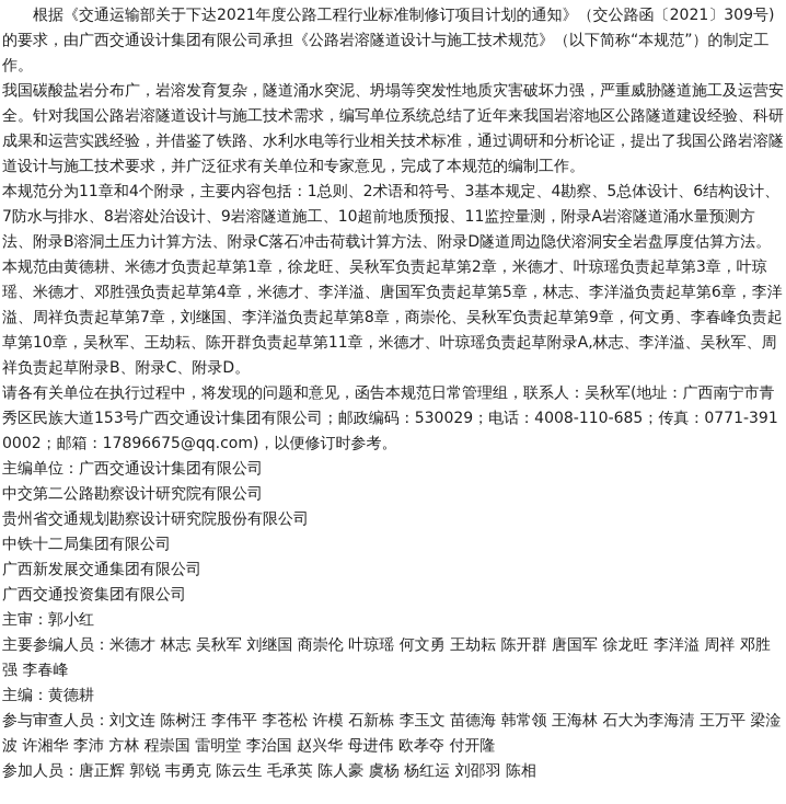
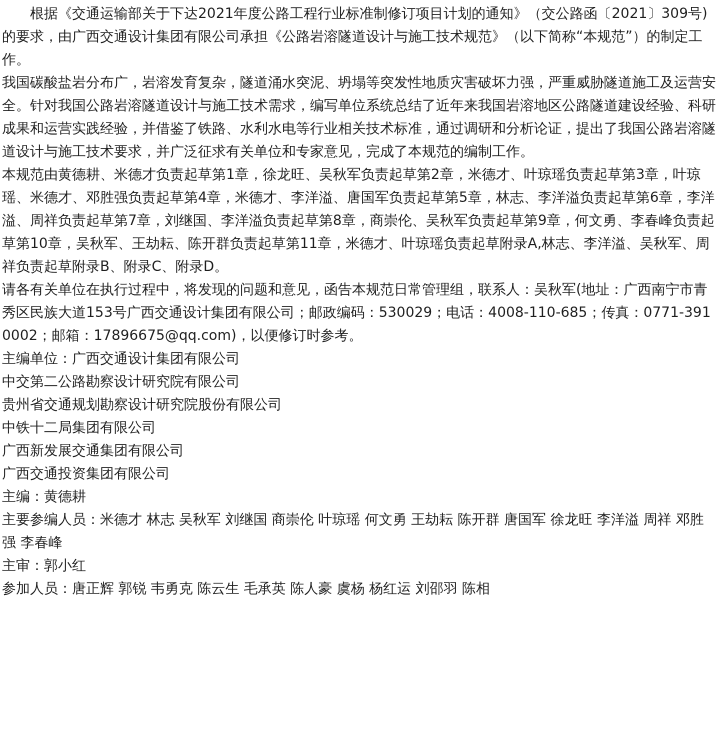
  根据《交通运输部关于下达2021年度公路工程行业标准制修订项目计划的通知》（交公路函〔2021〕309号)的要求，由广西交通设计集团有限公司承担《公路岩溶隧道设计与施工技术规范》（以下简称“本规范”）的制定工作。
  我国碳酸盐岩分布广，岩溶发育复杂，隧道涌水突泥、坍塌等突发性地质灾害破坏力强，严重威胁隧道施工及运营安全。针对我国公路岩溶隧道设计与施工技术需求，编写单位系统总结了近年来我国岩溶地区公路隧道建设经验、科研成果和运营实践经验，并借鉴了铁路、水利水电等行业相关技术标准，通过调研和分析论证，提出了我国公路岩溶隧道设计与施工技术要求，并广泛征求有关单位和专家意见，完成了本规范的编制工作。
- 本规范分为11章和4个附录，主要内容包括：1总则、2术语和符号、3基本规定、4勘察、5总体设计、6结构设计、7防水与排水、8岩溶处治设计、9岩溶隧道施工、10超前地质预报、11监控量测，附录A岩溶隧道涌水量预测方法、附录B溶洞土压力计算方法、附录C落石冲击荷载计算方法、附录D隧道周边隐伏溶洞安全岩盘厚度估算方法。
  本规范由黄德耕、米德才负责起草第1章，徐龙旺、吴秋军负责起草第2章，米德才、叶琼瑶负责起草第3章，叶琼瑶、米德才、邓胜强负责起草第4章，米德才、李洋溢、唐国军负责起草第5章，林志、李洋溢负责起草第6章，李洋溢、周祥负责起草第7章，刘继国、李洋溢负责起草第8章，商崇伦、吴秋军负责起草第9章，何文勇、李春峰负责起草第10章，吴秋军、王劫耘、陈开群负责起草第11章，米德才、叶琼瑶负责起草附录A,林志、李洋溢、吴秋军、周祥负责起草附录B、附录C、附录D。
  请各有关单位在执行过程中，将发现的问题和意见，函告本规范日常管理组，联系人：吴秋军(地址：广西南宁市青秀区民族大道153号广西交通设计集团有限公司；邮政编码：530029；电话：4008-110-685；传真：0771-3910002；邮箱：17896675@qq.com)，以便修订时参考。
  主编单位：广西交通设计集团有限公司
  中交第二公路勘察设计研究院有限公司
  贵州省交通规划勘察设计研究院股份有限公司
  中铁十二局集团有限公司
  广西新发展交通集团有限公司
  广西交通投资集团有限公司
- 主审：郭小红
+ 主编：黄德耕
  主要参编人员：米德才 林志 吴秋军 刘继国 商崇伦 叶琼瑶 何文勇 王劫耘 陈开群 唐国军 徐龙旺 李洋溢 周祥 邓胜强 李春峰
- 主编：黄德耕
+ 主审：郭小红
- 参与审查人员：刘文连 陈树汪 李伟平 李苍松 许模 石新栋 李玉文 苗德海 韩常领 王海林 石大为李海清 王万平 梁淦波 许湘华 李沛 方林 程崇国 雷明堂 李治国 赵兴华 母进伟 欧孝夺 付开隆
  参加人员：唐正辉 郭锐 韦勇克 陈云生 毛承英 陈人豪 虞杨 杨红运 刘邵羽 陈相
